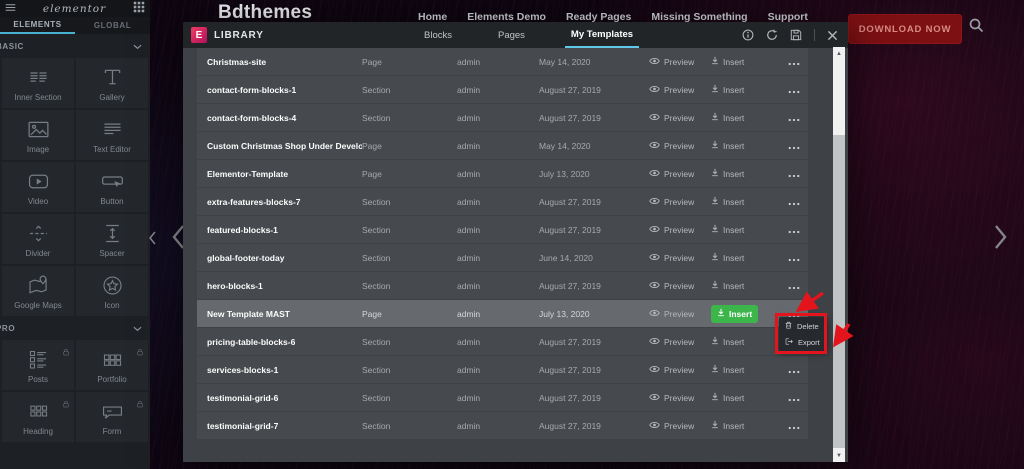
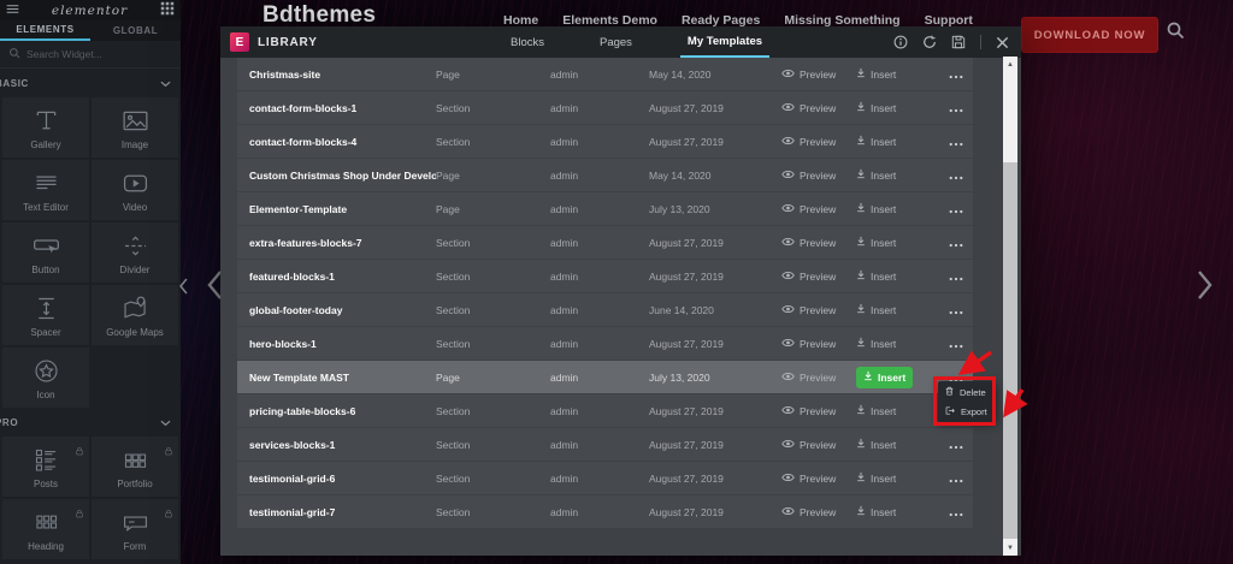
  Bdthemes
  Home
  Elements Demo
  Ready Pages
  Missing Something
  Support
  DOWNLOAD NOW
  elementor
  ELEMENTS
  GLOBAL
+ Search Widget...
  ASIC
- Inner Section
  Gallery
  Image
  Text Editor
  Video
  Button
  Divider
  Spacer
  Google Maps
  Icon
  Posts
  Portfolio
  Heading
  Form
  E
  LIBRARY
  Blocks
  Pages
  My Templates
  Christmas-site
  Page
  admin
  May 14, 2020
  Preview
  Insert
  contact-form-blocks-1
  Section
  admin
  August 27, 2019
  Preview
  Insert
  contact-form-blocks-4
  Section
  admin
  August 27, 2019
  Preview
  Insert
  Custom Christmas Shop Under Develo
  Page
  admin
  May 14, 2020
  Preview
  Insert
  Elementor-Template
  Page
  admin
  July 13, 2020
  Preview
  Insert
  extra-features-blocks-7
  Section
  admin
  August 27, 2019
  Preview
  Insert
  featured-blocks-1
  Section
  admin
  August 27, 2019
  Preview
  Insert
  global-footer-today
  Section
  admin
  June 14, 2020
  Preview
  Insert
  hero-blocks-1
  Section
  admin
  August 27, 2019
  Preview
  Insert
  New Template MAST
  Page
  admin
  July 13, 2020
  Preview
  Insert
  pricing-table-blocks-6
  Section
  admin
  August 27, 2019
  Preview
  Insert
  services-blocks-1
  Section
  admin
  August 27, 2019
  Preview
  Insert
  testimonial-grid-6
  Section
  admin
  August 27, 2019
  Preview
  Insert
  testimonial-grid-7
  Section
  admin
  August 27, 2019
  Preview
  Insert
  Delete
  Export
